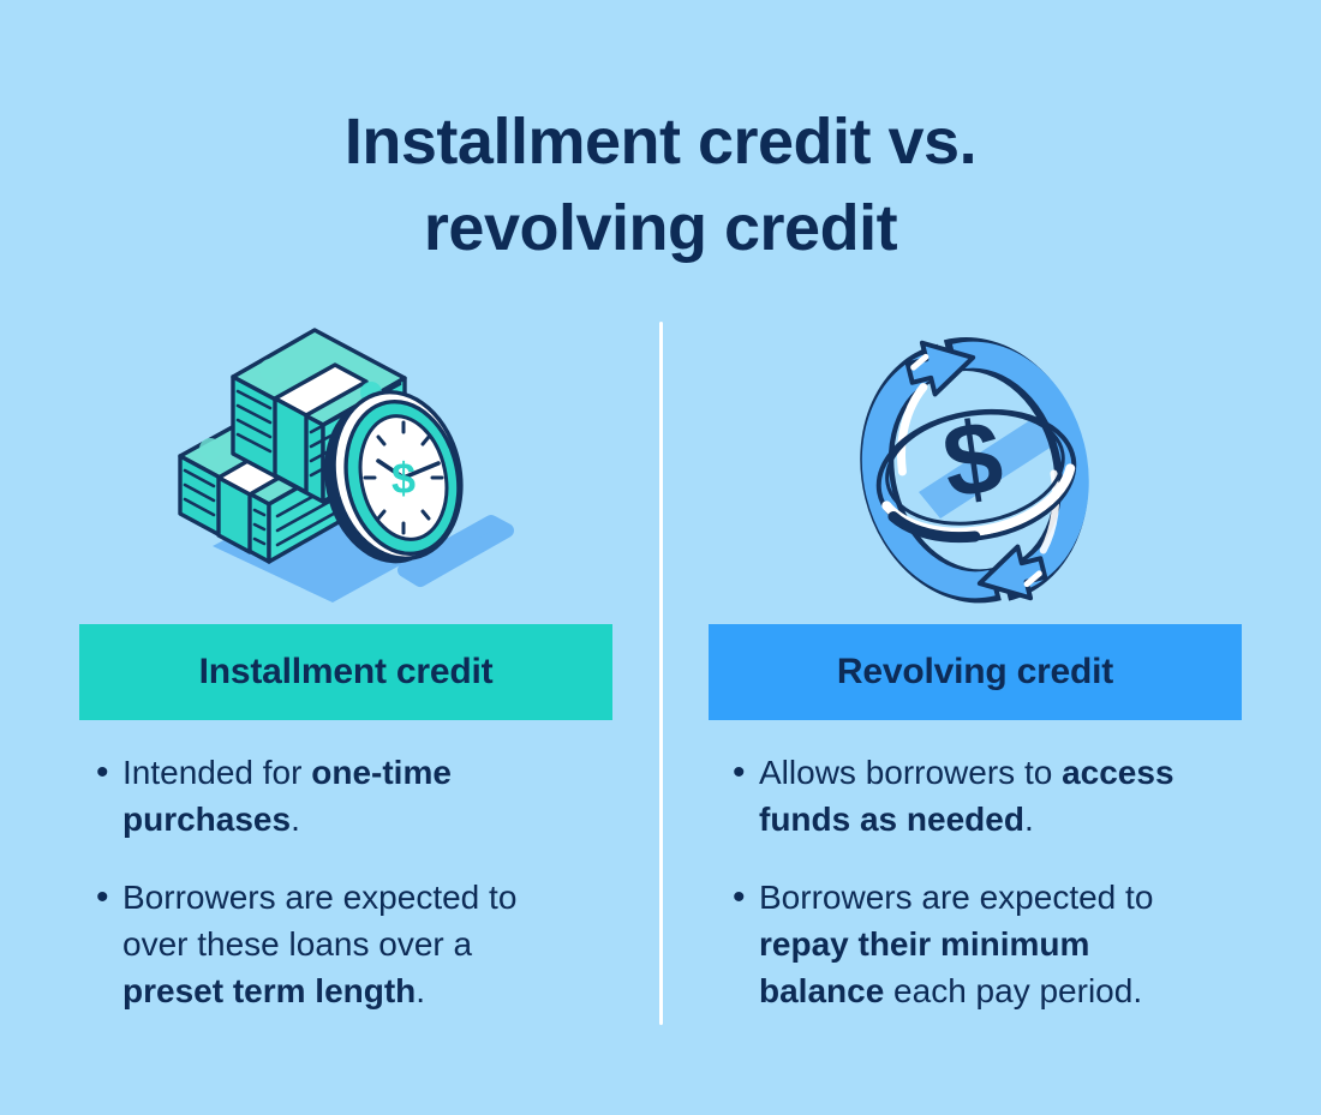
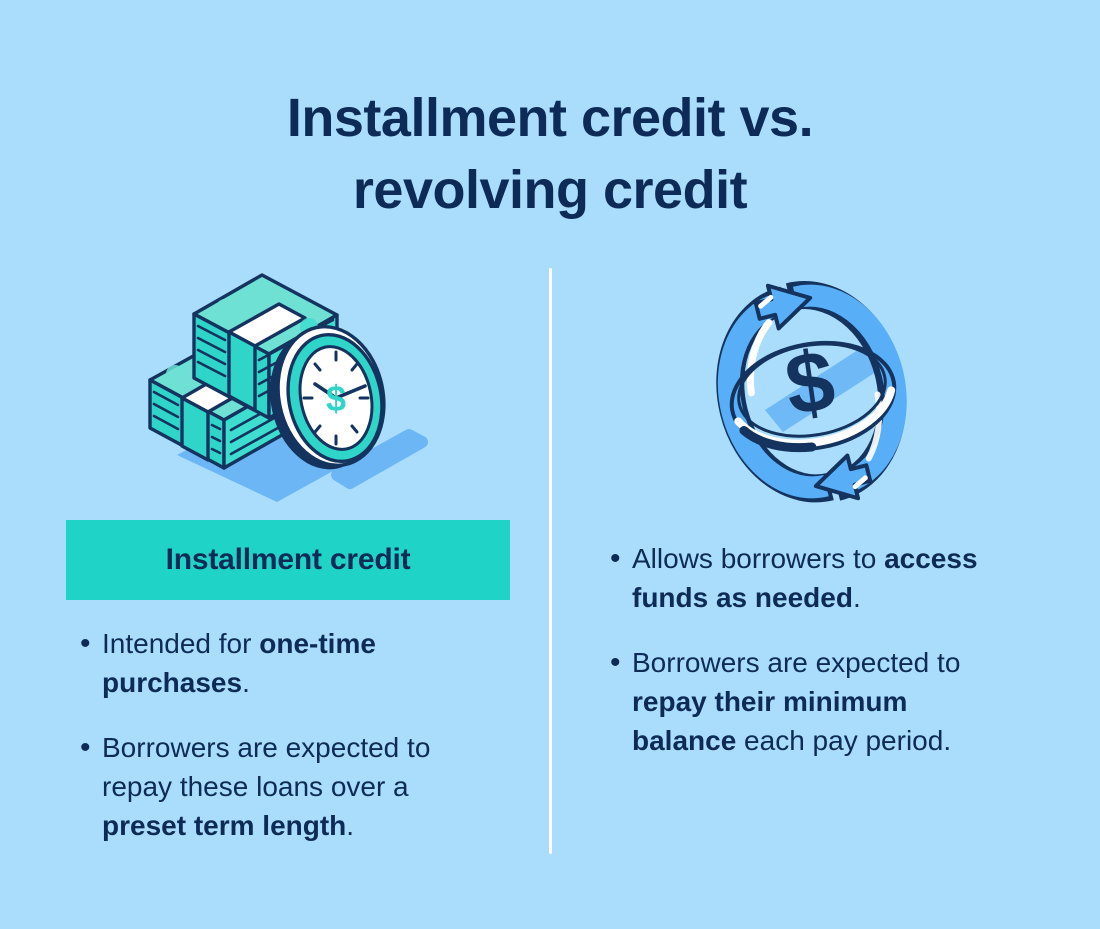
  Installment credit vs.
  revolving credit
  $
  Installment credit
  •
  Intended for one-time purchases.
  •
- Borrowers are expected to over these loans over a preset term length.
+ Borrowers are expected to repay these loans over a preset term length.
- Revolving credit
  •
  Allows borrowers to access funds as needed.
  •
  Borrowers are expected to repay their minimum balance each pay period.
